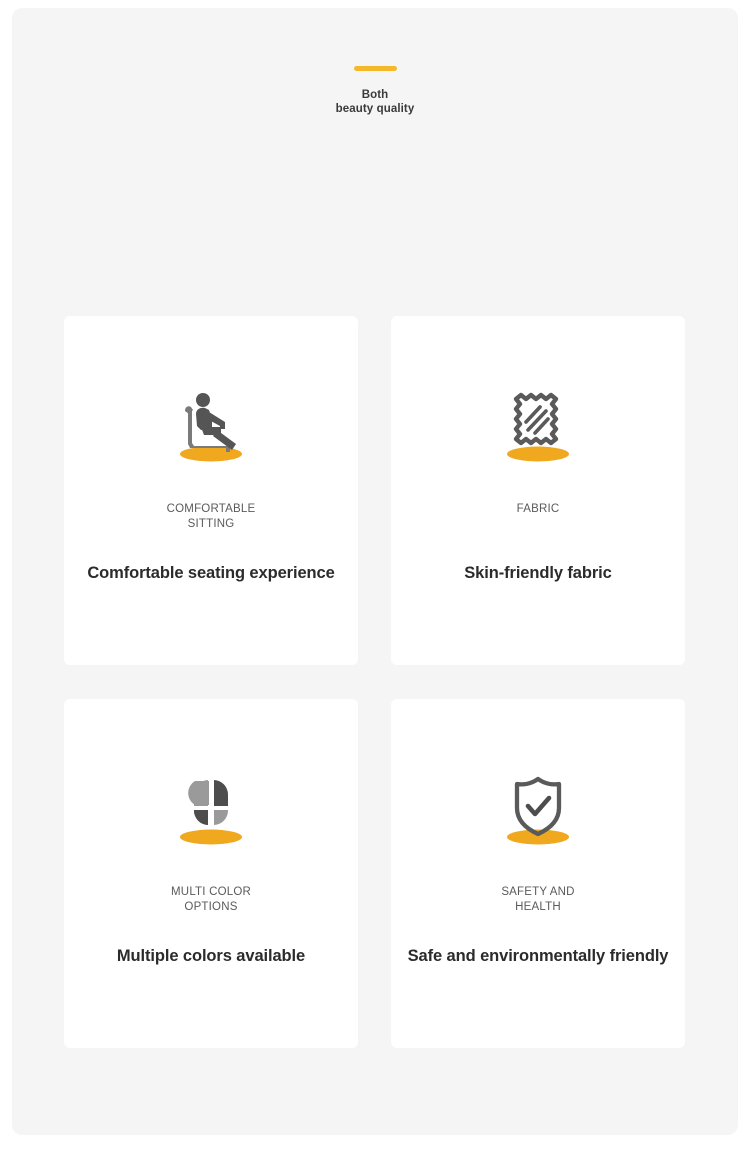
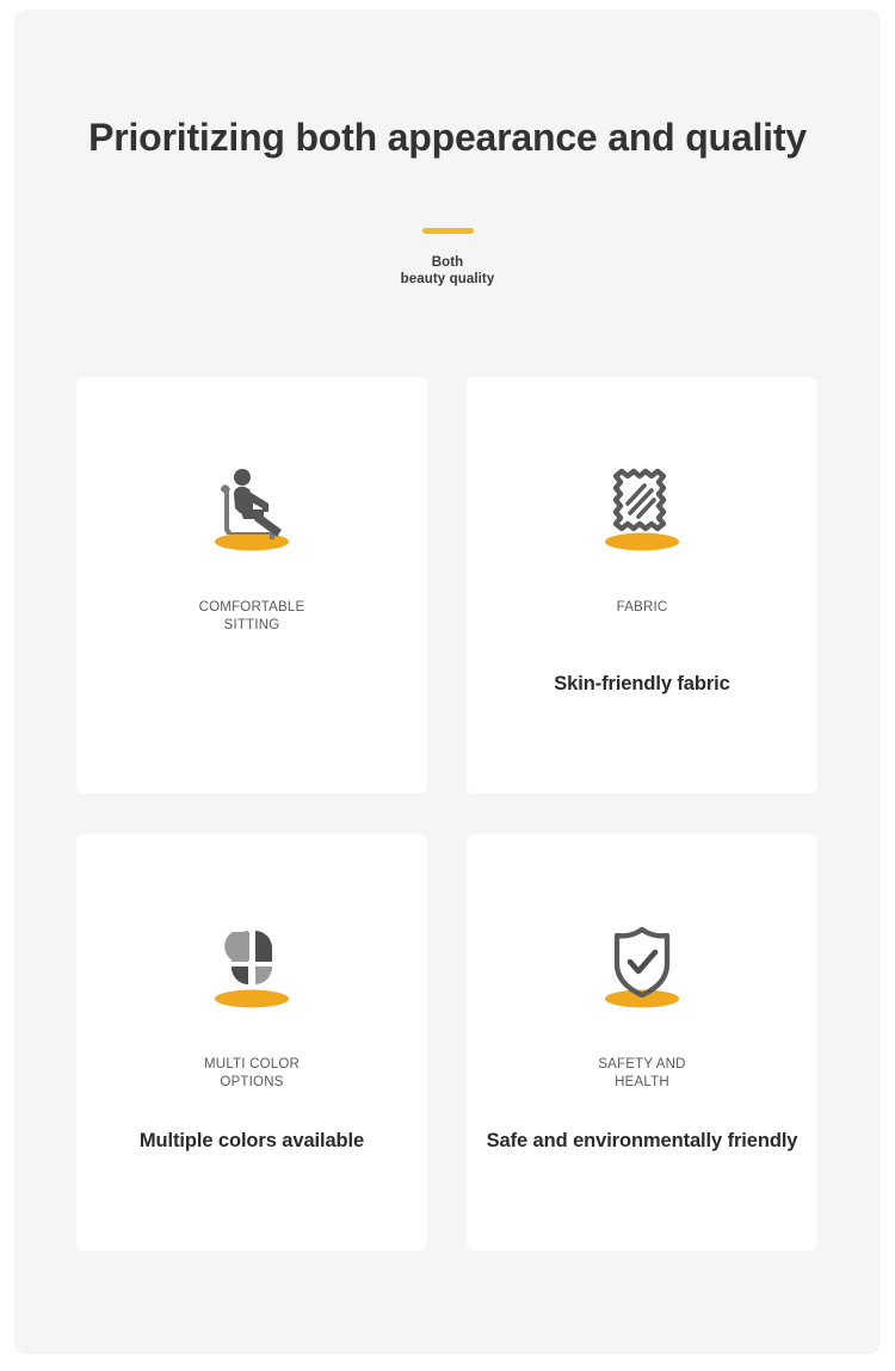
+ Prioritizing both appearance and quality
  Both
  beauty quality
  COMFORTABLE
  SITTING
- Comfortable seating experience
  FABRIC
  Skin-friendly fabric
  MULTI COLOR
  OPTIONS
  Multiple colors available
  SAFETY AND
  HEALTH
  Safe and environmentally friendly
